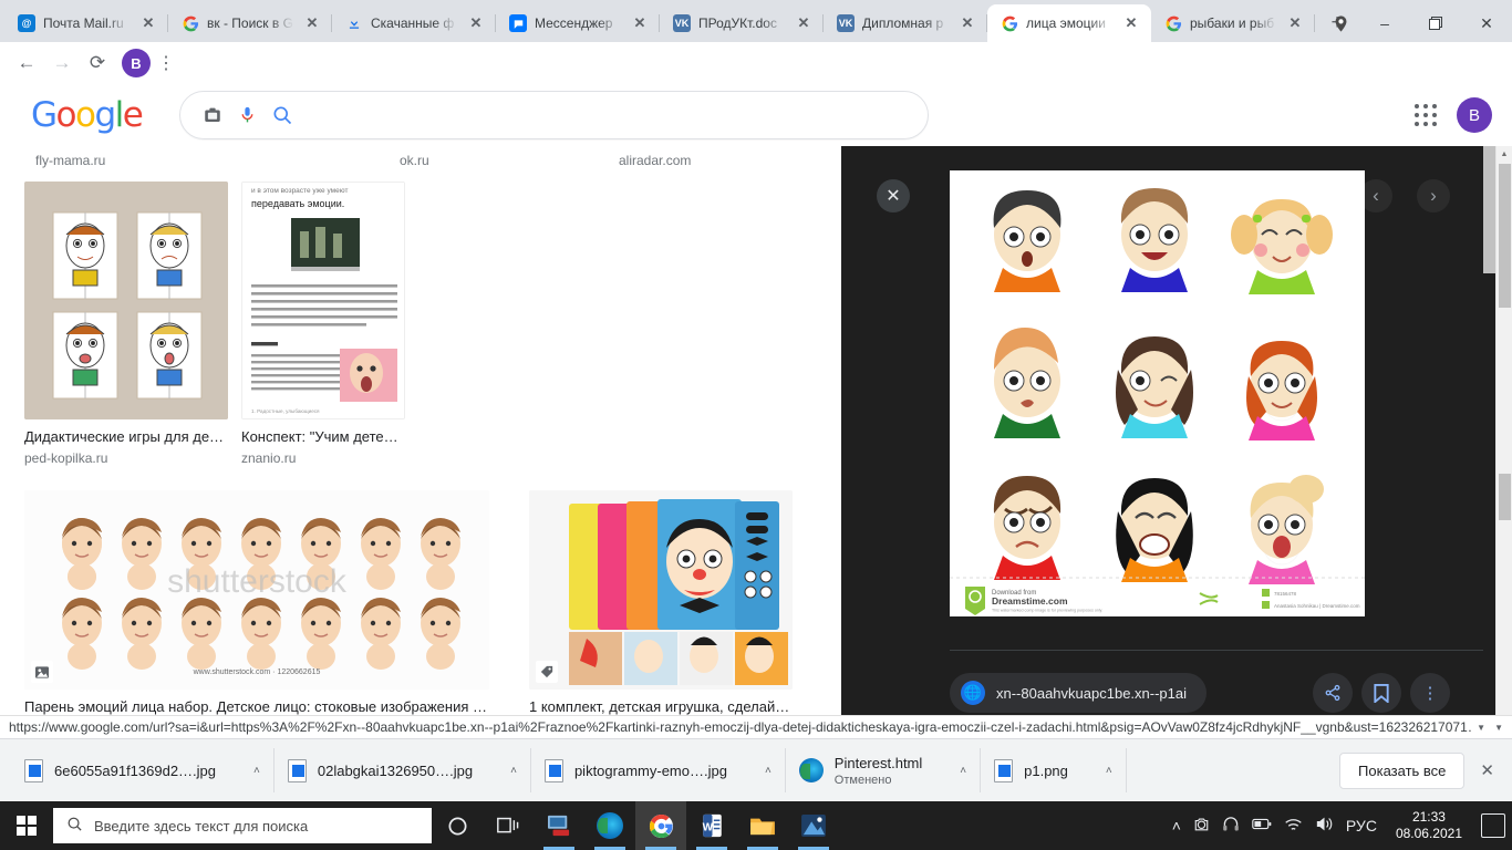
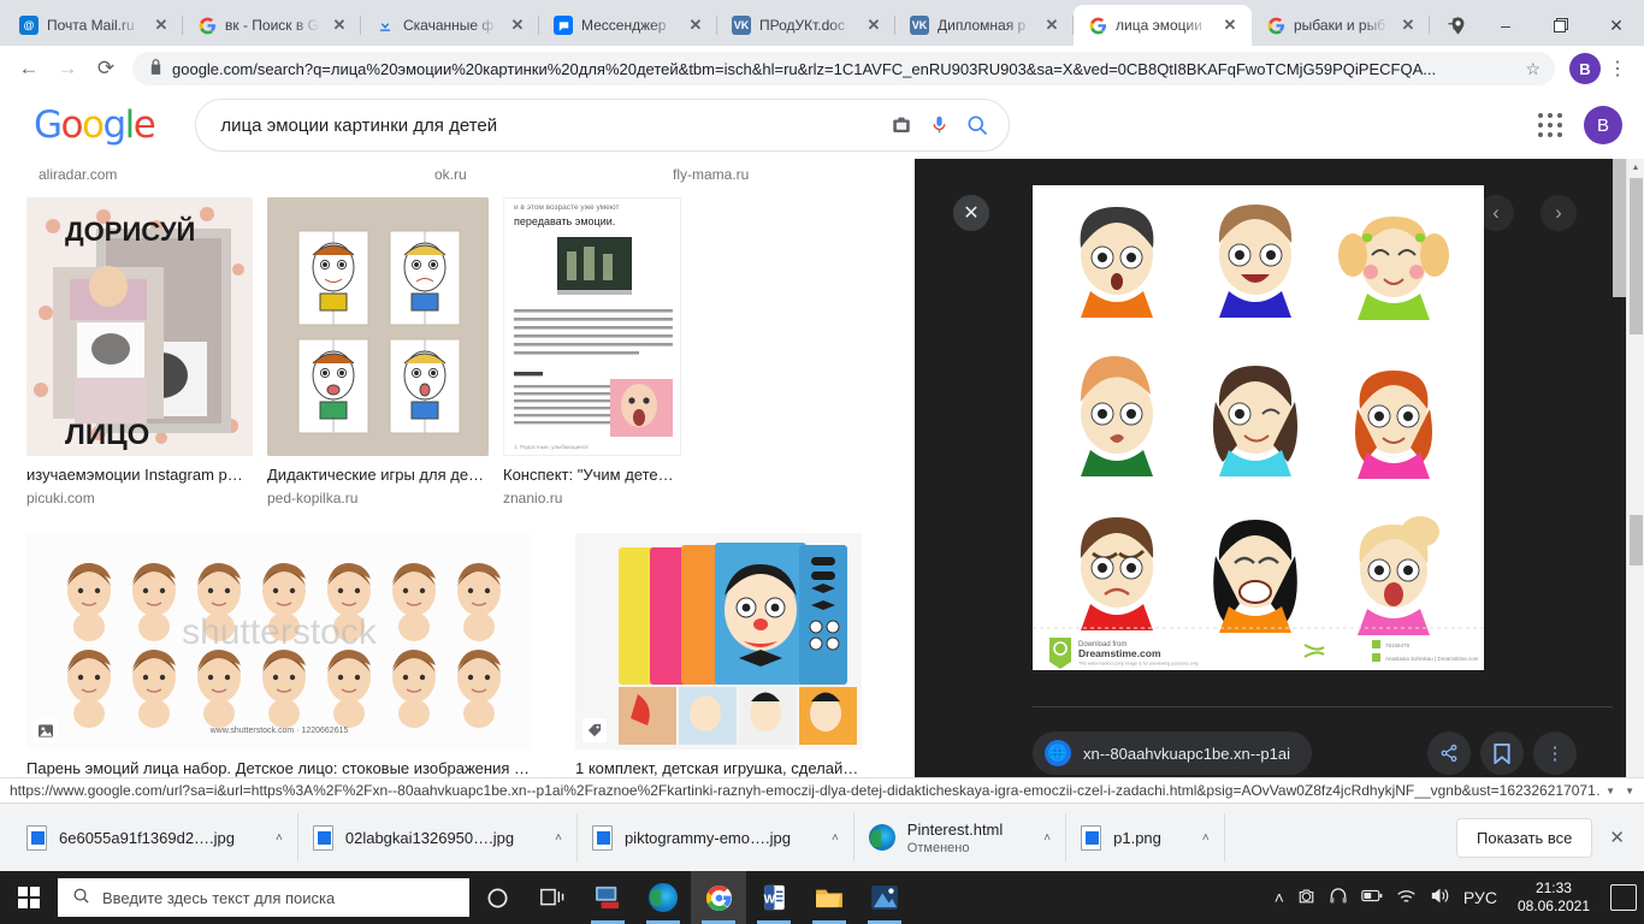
  @
  Почта Mail.ru
  ✕
  вк - Поиск в G
  ✕
  Скачанные ф
  ✕
  Мессенджер
  ✕
  VK
  ПРодУКт.doc
  ✕
  VK
  Дипломная р
  ✕
  лица эмоции
  ✕
  рыбаки и рыб
  ✕
  –
  ✕
  ←
  →
  ⟳
+ google.com/search?q=лица%20эмоции%20картинки%20для%20детей&tbm=isch&hl=ru&rlz=1C1AVFC_enRU903RU903&sa=X&ved=0CB8QtI8BKAFqFwoTCMjG59PQiPECFQA...
+ ☆
  B
  ⋮
  Google
+ лица эмоции картинки для детей
  B
- fly-mama.ru
+ aliradar.com
  ok.ru
- aliradar.com
+ fly-mama.ru
+ ДОРИСУЙ
+ ЛИЦО
+ изучаемэмоции Instagram p…
+ picuki.com
  Дидактические игры для де…
  ped-kopilka.ru
  передавать эмоции.
  Конспект: "Учим дете…
  znanio.ru
  shutterstock
  Парень эмоций лица набор. Детское лицо: стоковые изображения в
  1 комплект, детская игрушка, сделай са
  ✕
  ‹
  ›
  Dreamstime.com
  🌐
  xn--80aahvkuapc1be.xn--p1ai
  ⋮
  https://www.google.com/url?sa=i&url=https%3A%2F%2Fxn--80aahvkuapc1be.xn--p1ai%2Fraznoe%2Fkartinki-raznyh-emoczij-dlya-detej-didakticheskaya-igra-emoczii-czel-i-zadachi.html&psig=AOvVaw0Z8fz4jcRdhykjNF__vgnb&ust=162326217071
  ▼
  ▼
  6e6055a91f1369d2….jpg
  ˄
  02labgkai1326950….jpg
  ˄
  piktogrammy-emo….jpg
  ˄
  Pinterest.html
  Отменено
  ˄
  p1.png
  ˄
  Показать все
  ✕
  Введите здесь текст для поиска
  W
  ˄
  РУС
  21:33
  08.06.2021
